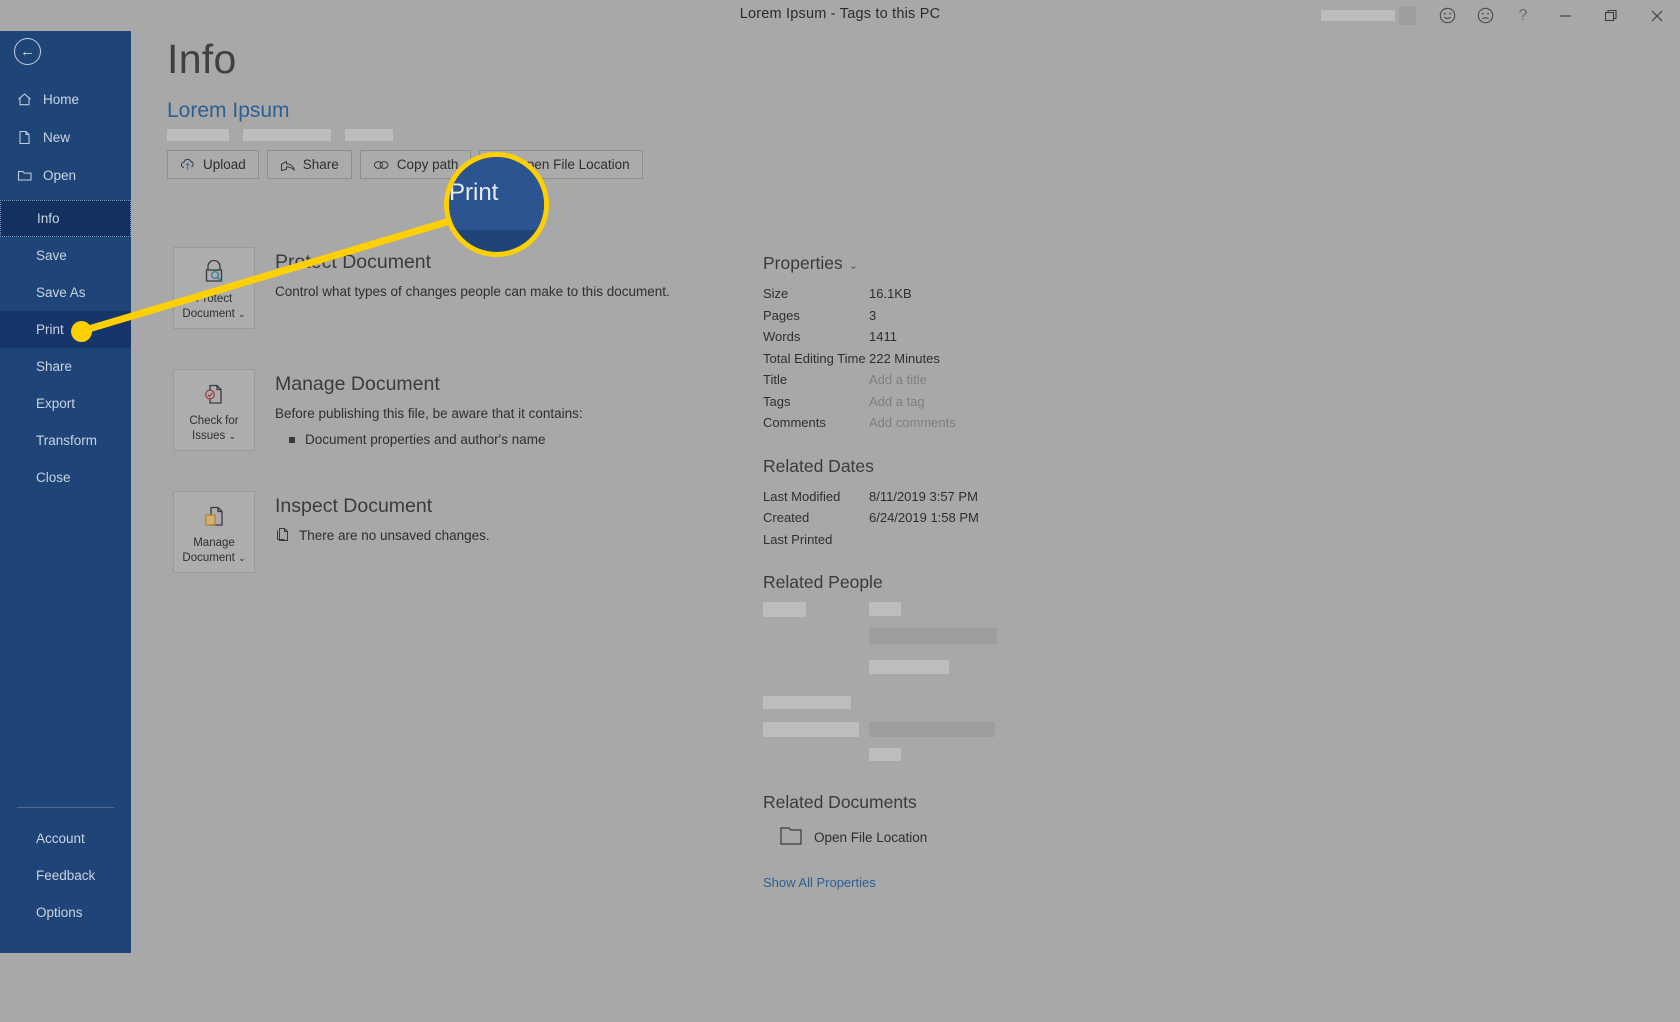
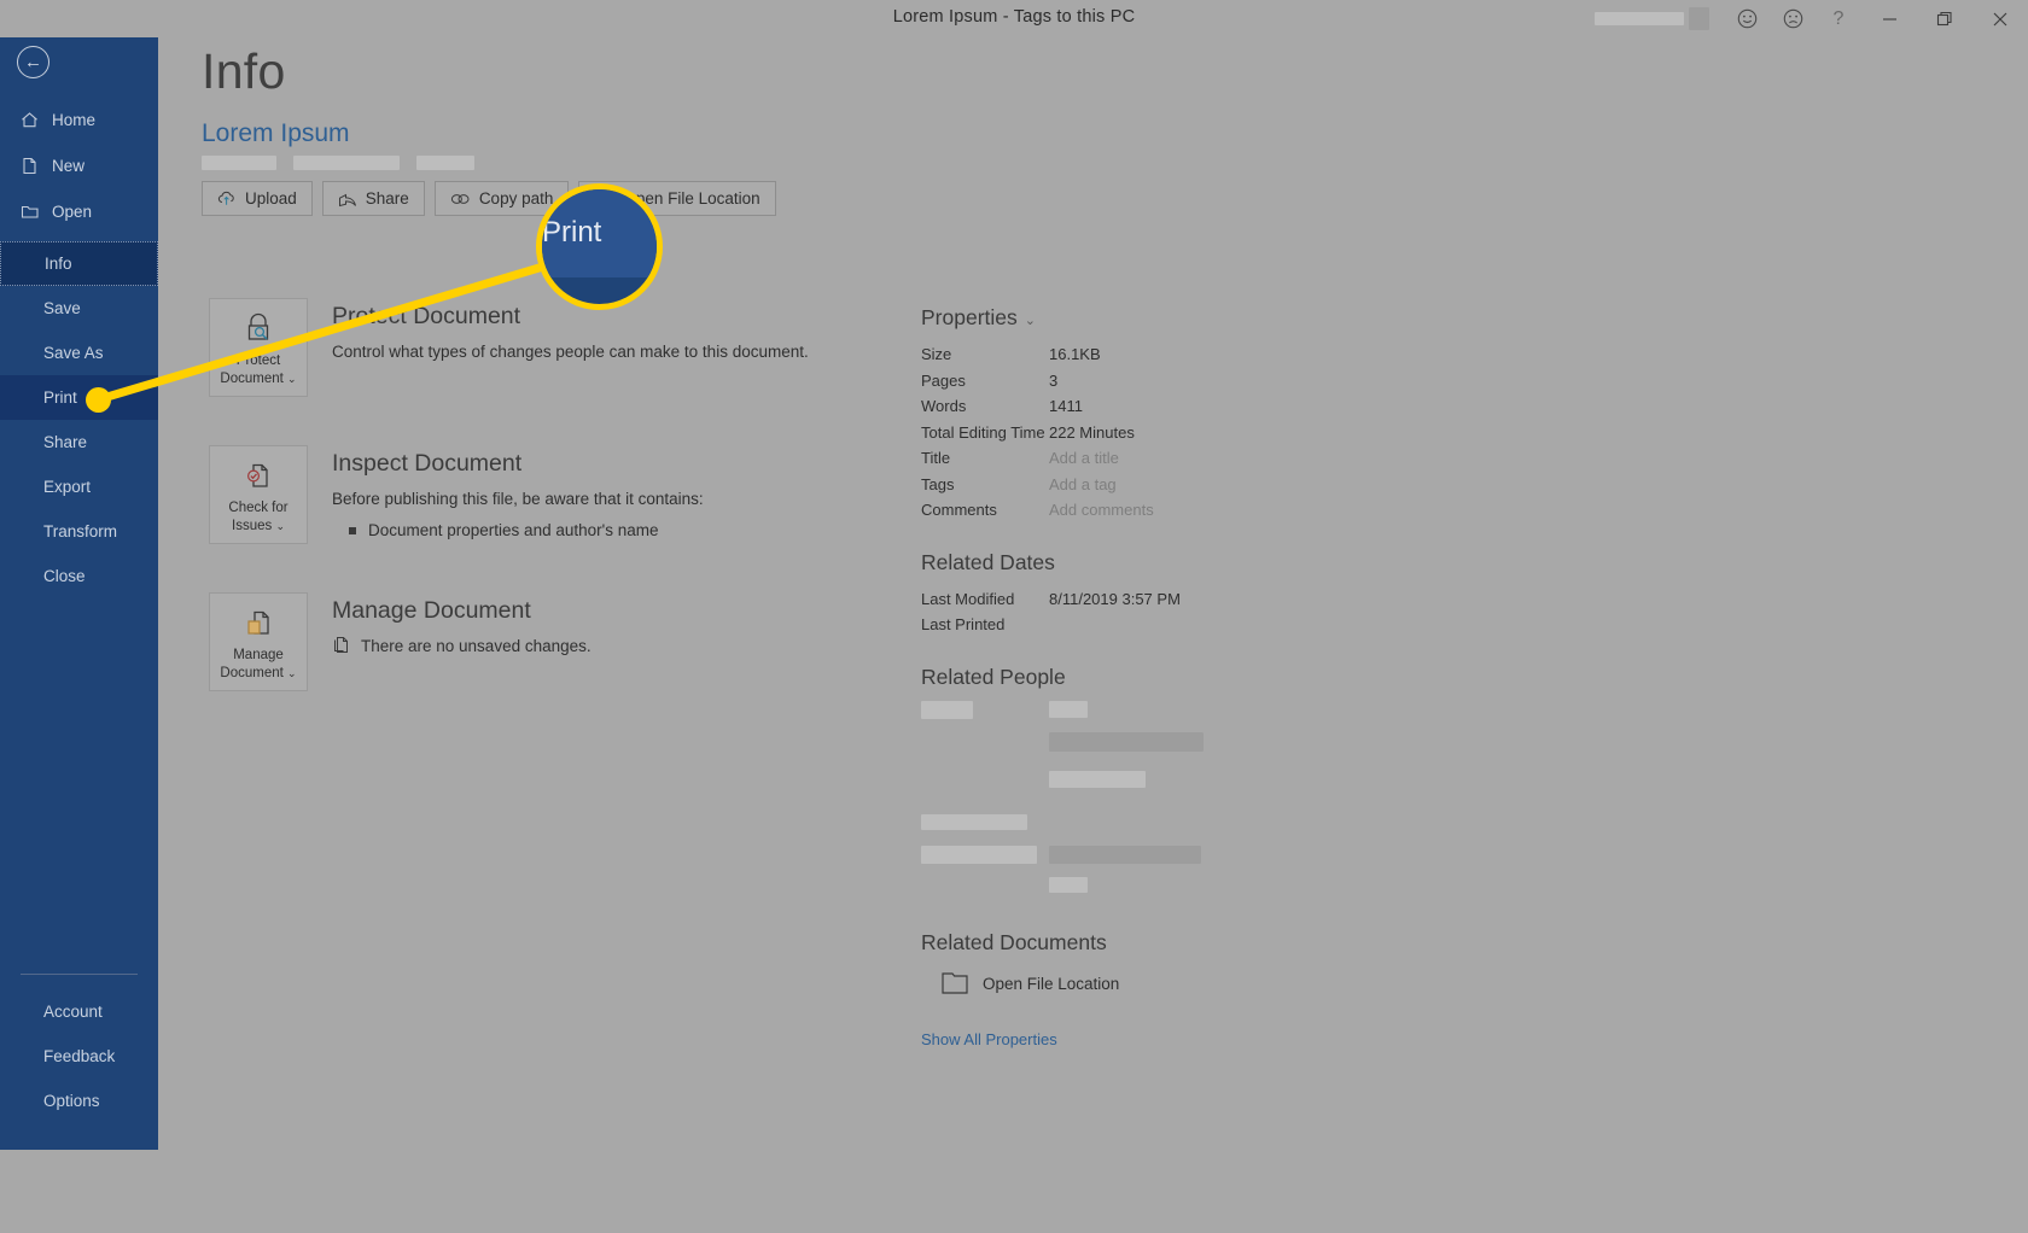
  Lorem Ipsum - Tags to this PC
  ?
  ←
  Home
  New
  Open
  Info
  Save
  Save As
  Print
  Share
  Export
  Transform
  Close
  Account
  Feedback
  Options
  Info
  Lorem Ipsum
  Upload
  Share
  Copy pa
  n File Location
  rotect
  Document ⌄
  Proct Document
  Control what types of changes people can make to this document.
  Check for
  Issues ⌄
- Manage Document
+ Inspect Document
  Before publishing this file, be aware that it contains:
  Document properties and author's name
  Manage
  Document ⌄
- Inspect Document
+ Manage Document
  There are no unsaved changes.
  Properties
  ⌄
  Size
  16.1KB
  Pages
  3
  Words
  1411
  Total Editing Time
  222 Minutes
  Title
  Add a title
  Tags
  Add a tag
  Comments
  Add comments
  Related Dates
  Last Modified
  8/11/2019 3:57 PM
- Created
- 6/24/2019 1:58 PM
  Last Printed
  Related People
  Related Documents
  Open File Location
  Show All Properties
  Print
